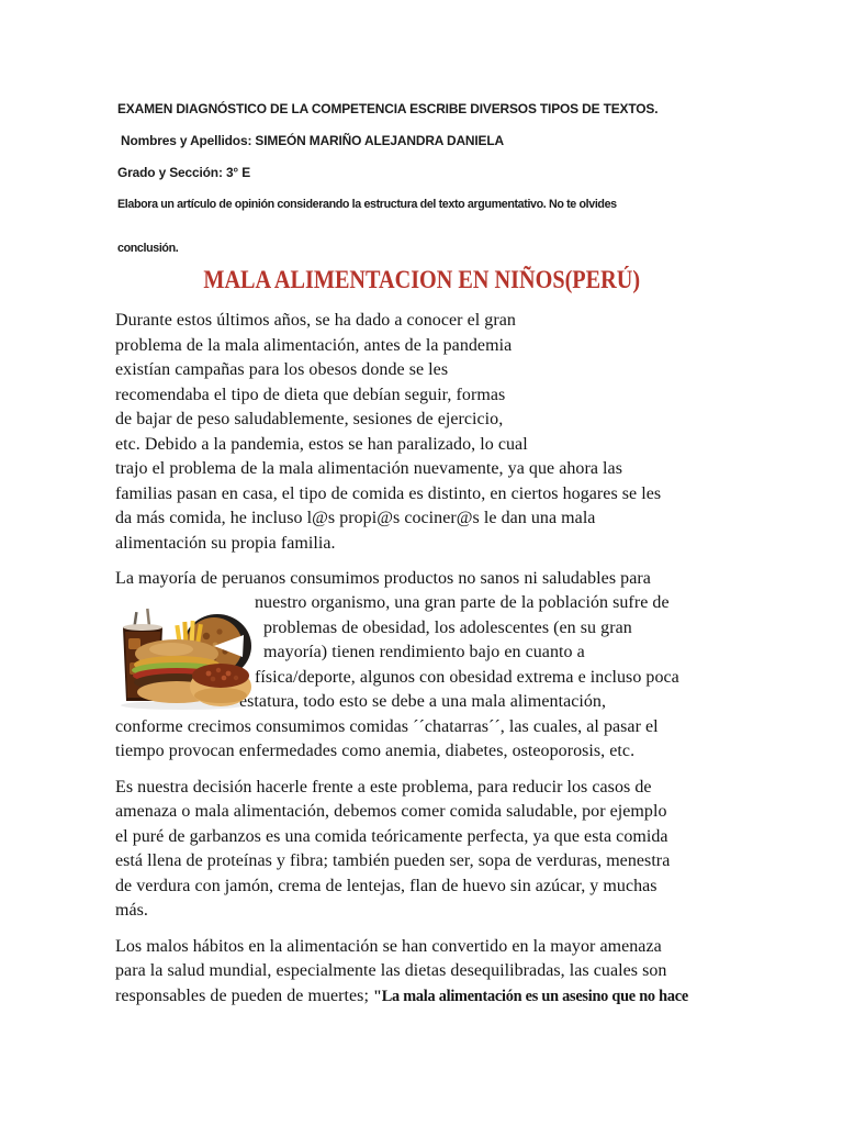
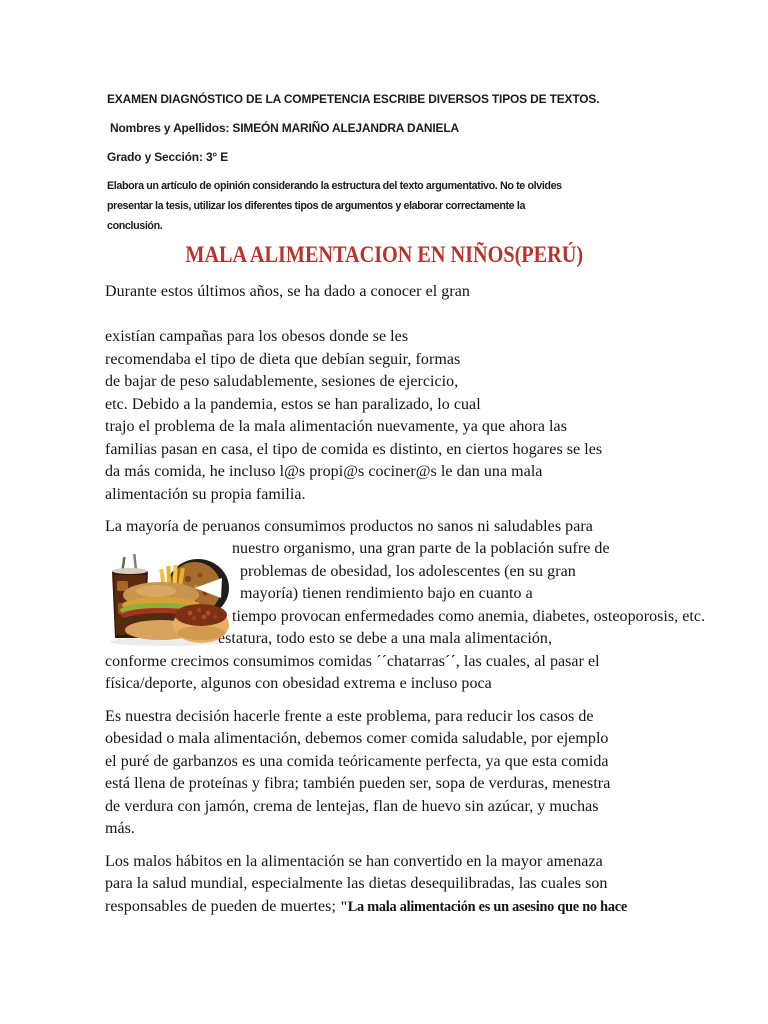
  EXAMEN DIAGNÓSTICO DE LA COMPETENCIA ESCRIBE DIVERSOS TIPOS DE TEXTOS.
  Nombres y Apellidos: SIMEÓN MARIÑO ALEJANDRA DANIELA
  Grado y Sección: 3° E
  Elabora un artículo de opinión considerando la estructura del texto argumentativo. No te olvides
+ presentar la tesis, utilizar los diferentes tipos de argumentos y elaborar correctamente la
  conclusión.
  MALA ALIMENTACION EN NIÑOS(PERÚ)
  Durante estos últimos años, se ha dado a conocer el gran
- problema de la mala alimentación, antes de la pandemia
  existían campañas para los obesos donde se les
  recomendaba el tipo de dieta que debían seguir, formas
  de bajar de peso saludablemente, sesiones de ejercicio,
  etc. Debido a la pandemia, estos se han paralizado, lo cual
  trajo el problema de la mala alimentación nuevamente, ya que ahora las
  familias pasan en casa, el tipo de comida es distinto, en ciertos hogares se les
  da más comida, he incluso l@s propi@s cociner@s le dan una mala
  alimentación su propia familia.
  La mayoría de peruanos consumimos productos no sanos ni saludables para
  nuestro organismo, una gran parte de la población sufre de
  problemas de obesidad, los adolescentes (en su gran
  mayoría) tienen rendimiento bajo en cuanto a
- física/deporte, algunos con obesidad extrema e incluso poca
+ tiempo provocan enfermedades como anemia, diabetes, osteoporosis, etc.
  estatura, todo esto se debe a una mala alimentación,
  conforme crecimos consumimos comidas ´´chatarras´´, las cuales, al pasar el
- tiempo provocan enfermedades como anemia, diabetes, osteoporosis, etc.
+ física/deporte, algunos con obesidad extrema e incluso poca
  Es nuestra decisión hacerle frente a este problema, para reducir los casos de
- amenaza o mala alimentación, debemos comer comida saludable, por ejemplo
+ obesidad o mala alimentación, debemos comer comida saludable, por ejemplo
  el puré de garbanzos es una comida teóricamente perfecta, ya que esta comida
  está llena de proteínas y fibra; también pueden ser, sopa de verduras, menestra
  de verdura con jamón, crema de lentejas, flan de huevo sin azúcar, y muchas
  más.
  Los malos hábitos en la alimentación se han convertido en la mayor amenaza
  para la salud mundial, especialmente las dietas desequilibradas, las cuales son
  responsables de pueden de muertes; "La mala alimentación es un asesino que no hace
